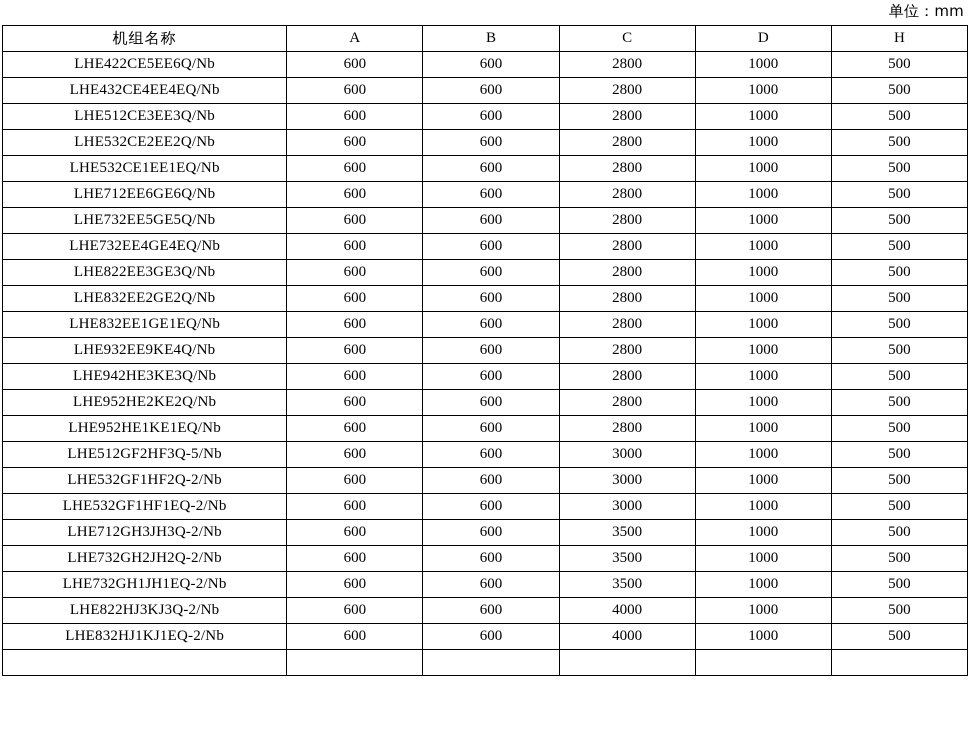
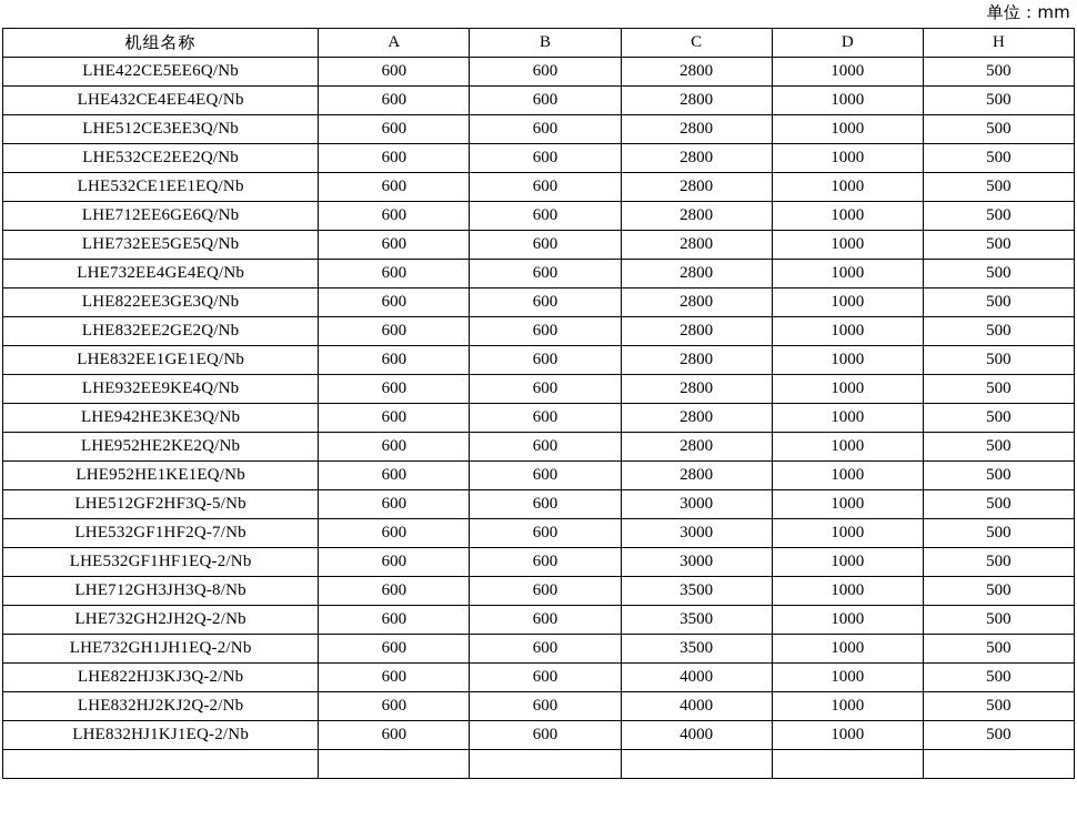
  单位：mm
  机组名称	A	B	C	D	H
  LHE422CE5EE6Q/Nb	600	600	2800	1000	500
  LHE432CE4EE4EQ/Nb	600	600	2800	1000	500
  LHE512CE3EE3Q/Nb	600	600	2800	1000	500
  LHE532CE2EE2Q/Nb	600	600	2800	1000	500
  LHE532CE1EE1EQ/Nb	600	600	2800	1000	500
  LHE712EE6GE6Q/Nb	600	600	2800	1000	500
  LHE732EE5GE5Q/Nb	600	600	2800	1000	500
  LHE732EE4GE4EQ/Nb	600	600	2800	1000	500
  LHE822EE3GE3Q/Nb	600	600	2800	1000	500
  LHE832EE2GE2Q/Nb	600	600	2800	1000	500
  LHE832EE1GE1EQ/Nb	600	600	2800	1000	500
  LHE932EE9KE4Q/Nb	600	600	2800	1000	500
  LHE942HE3KE3Q/Nb	600	600	2800	1000	500
  LHE952HE2KE2Q/Nb	600	600	2800	1000	500
  LHE952HE1KE1EQ/Nb	600	600	2800	1000	500
  LHE512GF2HF3Q-5/Nb	600	600	3000	1000	500
- LHE532GF1HF2Q-2/Nb	600	600	3000	1000	500
+ LHE532GF1HF2Q-7/Nb	600	600	3000	1000	500
  LHE532GF1HF1EQ-2/Nb	600	600	3000	1000	500
- LHE712GH3JH3Q-2/Nb	600	600	3500	1000	500
+ LHE712GH3JH3Q-8/Nb	600	600	3500	1000	500
  LHE732GH2JH2Q-2/Nb	600	600	3500	1000	500
  LHE732GH1JH1EQ-2/Nb	600	600	3500	1000	500
  LHE822HJ3KJ3Q-2/Nb	600	600	4000	1000	500
+ LHE832HJ2KJ2Q-2/Nb	600	600	4000	1000	500
  LHE832HJ1KJ1EQ-2/Nb	600	600	4000	1000	500
